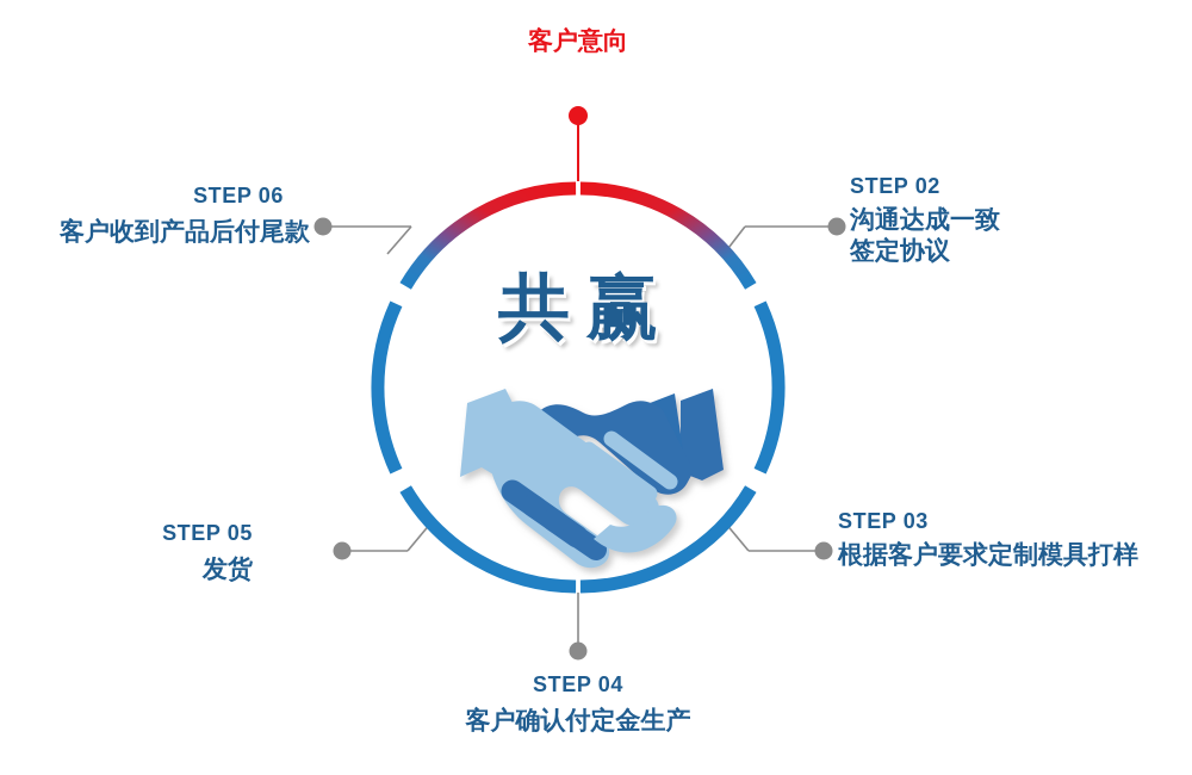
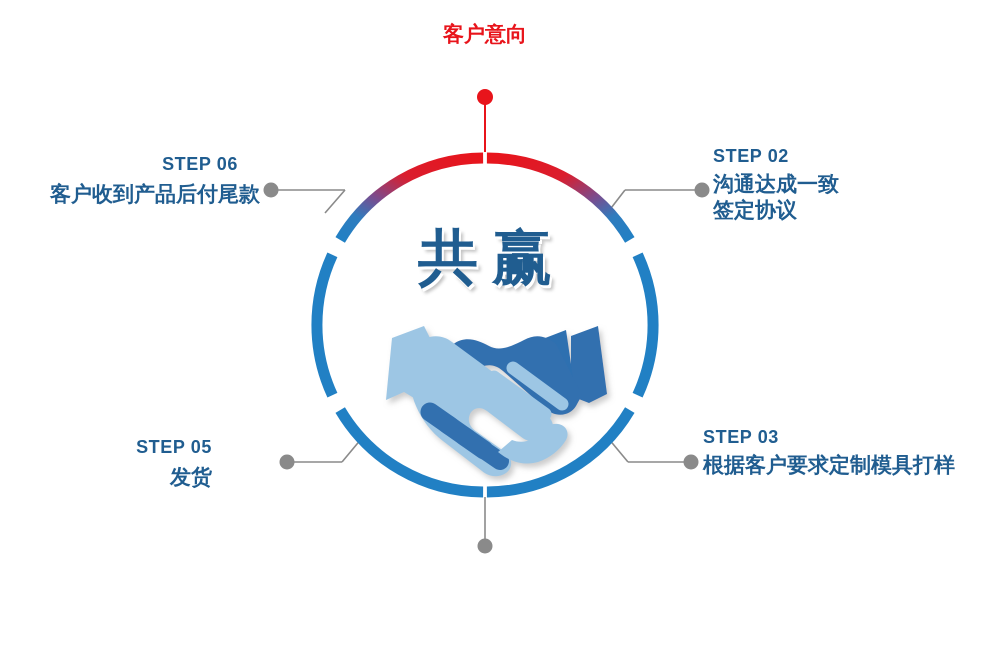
  共赢
  客户意向
  STEP 02
  沟通达成一致
  签定协议
  STEP 03
  根据客户要求定制模具打样
- STEP 04
- 客户确认付定金生产
  STEP 05
  发货
  STEP 06
  客户收到产品后付尾款
